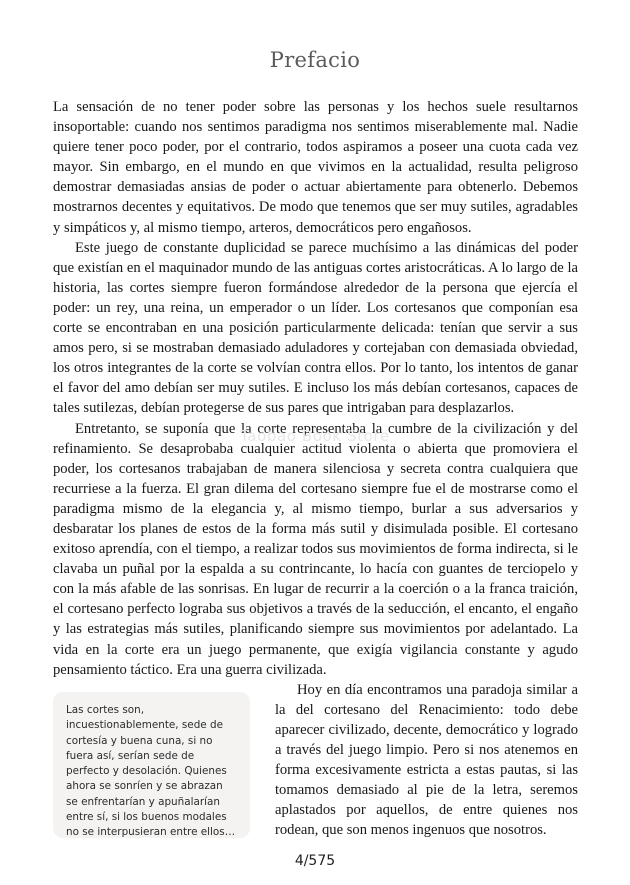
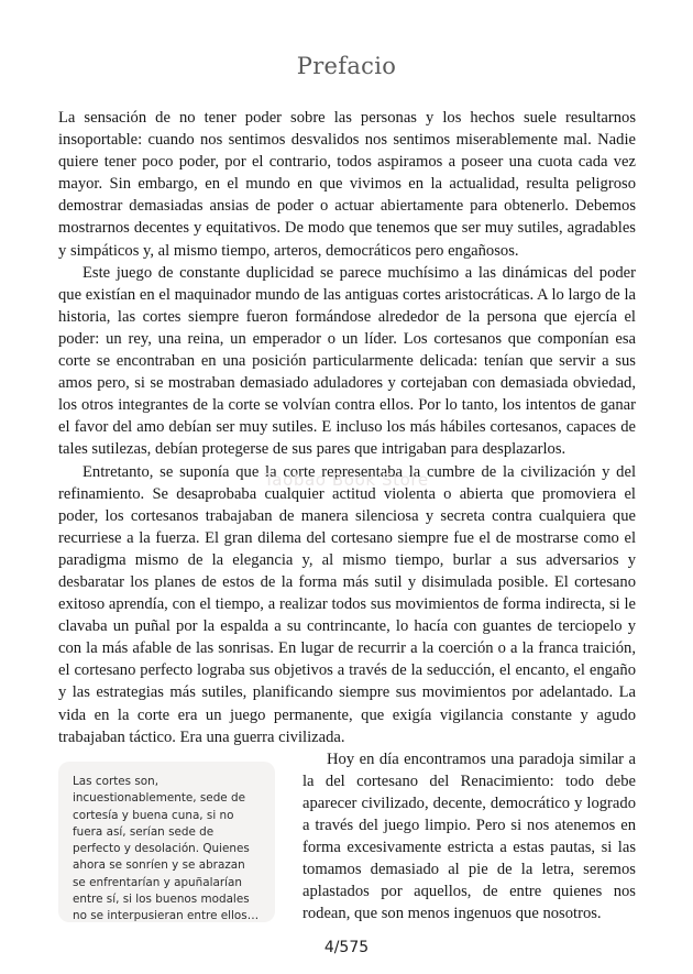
  Prefacio
- La sensación de no tener poder sobre las personas y los hechos suele resultarnos insoportable: cuando nos sentimos paradigma nos sentimos miserablemente mal. Nadie quiere tener poco poder, por el contrario, todos aspiramos a poseer una cuota cada vez mayor. Sin embargo, en el mundo en que vivimos en la actualidad, resulta peligroso demostrar demasiadas ansias de poder o actuar abiertamente para obtenerlo. Debemos mostrarnos decentes y equitativos. De modo que tenemos que ser muy sutiles, agradables y simpáticos y, al mismo tiempo, arteros, democráticos pero engañosos.
+ La sensación de no tener poder sobre las personas y los hechos suele resultarnos insoportable: cuando nos sentimos desvalidos nos sentimos miserablemente mal. Nadie quiere tener poco poder, por el contrario, todos aspiramos a poseer una cuota cada vez mayor. Sin embargo, en el mundo en que vivimos en la actualidad, resulta peligroso demostrar demasiadas ansias de poder o actuar abiertamente para obtenerlo. Debemos mostrarnos decentes y equitativos. De modo que tenemos que ser muy sutiles, agradables y simpáticos y, al mismo tiempo, arteros, democráticos pero engañosos.
- Este juego de constante duplicidad se parece muchísimo a las dinámicas del poder que existían en el maquinador mundo de las antiguas cortes aristocráticas. A lo largo de la historia, las cortes siempre fueron formándose alrededor de la persona que ejercía el poder: un rey, una reina, un emperador o un líder. Los cortesanos que componían esa corte se encontraban en una posición particularmente delicada: tenían que servir a sus amos pero, si se mostraban demasiado aduladores y cortejaban con demasiada obviedad, los otros integrantes de la corte se volvían contra ellos. Por lo tanto, los intentos de ganar el favor del amo debían ser muy sutiles. E incluso los más debían cortesanos, capaces de tales sutilezas, debían protegerse de sus pares que intrigaban para desplazarlos.
+ Este juego de constante duplicidad se parece muchísimo a las dinámicas del poder que existían en el maquinador mundo de las antiguas cortes aristocráticas. A lo largo de la historia, las cortes siempre fueron formándose alrededor de la persona que ejercía el poder: un rey, una reina, un emperador o un líder. Los cortesanos que componían esa corte se encontraban en una posición particularmente delicada: tenían que servir a sus amos pero, si se mostraban demasiado aduladores y cortejaban con demasiada obviedad, los otros integrantes de la corte se volvían contra ellos. Por lo tanto, los intentos de ganar el favor del amo debían ser muy sutiles. E incluso los más hábiles cortesanos, capaces de tales sutilezas, debían protegerse de sus pares que intrigaban para desplazarlos.
- Entretanto, se suponía que la corte representaba la cumbre de la civilización y del refinamiento. Se desaprobaba cualquier actitud violenta o abierta que promoviera el poder, los cortesanos trabajaban de manera silenciosa y secreta contra cualquiera que recurriese a la fuerza. El gran dilema del cortesano siempre fue el de mostrarse como el paradigma mismo de la elegancia y, al mismo tiempo, burlar a sus adversarios y desbaratar los planes de estos de la forma más sutil y disimulada posible. El cortesano exitoso aprendía, con el tiempo, a realizar todos sus movimientos de forma indirecta, si le clavaba un puñal por la espalda a su contrincante, lo hacía con guantes de terciopelo y con la más afable de las sonrisas. En lugar de recurrir a la coerción o a la franca traición, el cortesano perfecto lograba sus objetivos a través de la seducción, el encanto, el engaño y las estrategias más sutiles, planificando siempre sus movimientos por adelantado. La vida en la corte era un juego permanente, que exigía vigilancia constante y agudo pensamiento táctico. Era una guerra civilizada.
+ Entretanto, se suponía que la corte representaba la cumbre de la civilización y del refinamiento. Se desaprobaba cualquier actitud violenta o abierta que promoviera el poder, los cortesanos trabajaban de manera silenciosa y secreta contra cualquiera que recurriese a la fuerza. El gran dilema del cortesano siempre fue el de mostrarse como el paradigma mismo de la elegancia y, al mismo tiempo, burlar a sus adversarios y desbaratar los planes de estos de la forma más sutil y disimulada posible. El cortesano exitoso aprendía, con el tiempo, a realizar todos sus movimientos de forma indirecta, si le clavaba un puñal por la espalda a su contrincante, lo hacía con guantes de terciopelo y con la más afable de las sonrisas. En lugar de recurrir a la coerción o a la franca traición, el cortesano perfecto lograba sus objetivos a través de la seducción, el encanto, el engaño y las estrategias más sutiles, planificando siempre sus movimientos por adelantado. La vida en la corte era un juego permanente, que exigía vigilancia constante y agudo trabajaban táctico. Era una guerra civilizada.
  Hoy en día encontramos una paradoja similar a la del cortesano del Renacimiento: todo debe aparecer civilizado, decente, democrático y logrado a través del juego limpio. Pero si nos atenemos en forma excesivamente estricta a estas pautas, si las tomamos demasiado al pie de la letra, seremos aplastados por aquellos, de entre quienes nos rodean, que son menos ingenuos que nosotros.
  Las cortes son, incuestionablemente, sede de cortesía y buena cuna, si no fuera así, serían sede de perfecto y desolación. Quienes ahora se sonríen y se abrazan se enfrentarían y apuñalarían entre sí, si los buenos modales no se interpusieran entre ellos…
  Taobao Book Store
  4/575
